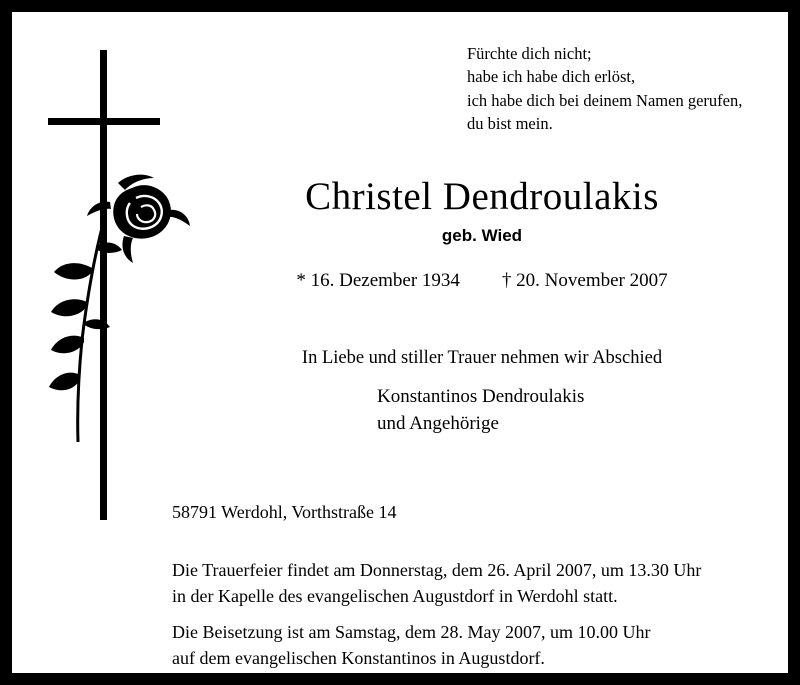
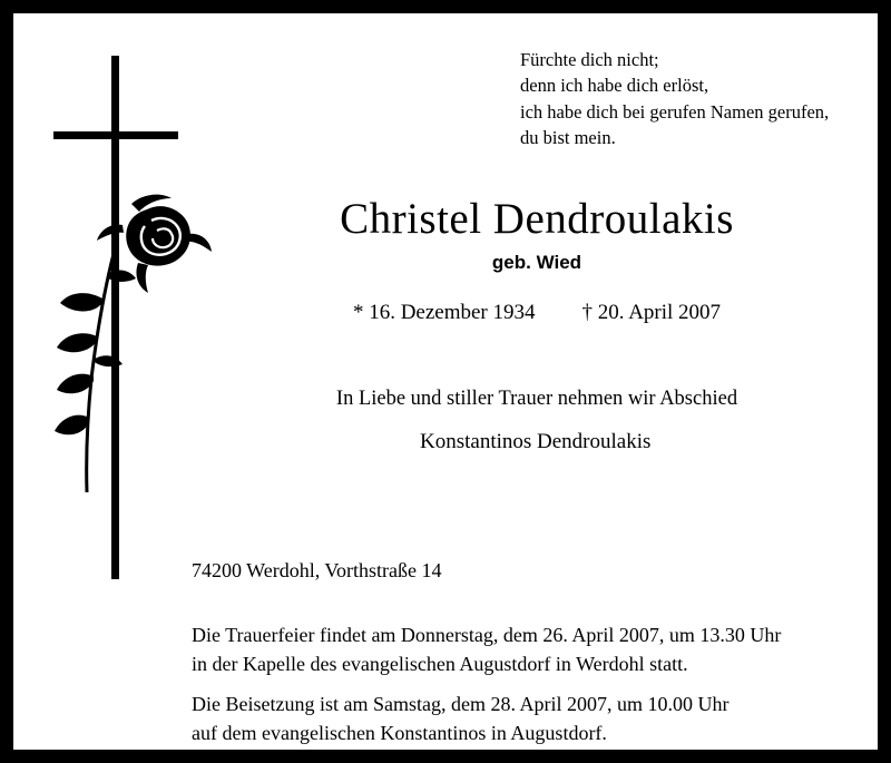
  Fürchte dich nicht;
- habe ich habe dich erlöst,
+ denn ich habe dich erlöst,
- ich habe dich bei deinem Namen gerufen,
+ ich habe dich bei gerufen Namen gerufen,
  du bist mein.
  Christel Dendroulakis
  geb. Wied
- * 16. Dezember 1934 † 20. November 2007
+ * 16. Dezember 1934 † 20. April 2007
  In Liebe und stiller Trauer nehmen wir Abschied
  Konstantinos Dendroulakis
- und Angehörige
- 58791 Werdohl, Vorthstraße 14
+ 74200 Werdohl, Vorthstraße 14
  Die Trauerfeier findet am Donnerstag, dem 26. April 2007, um 13.30 Uhr
  in der Kapelle des evangelischen Augustdorf in Werdohl statt.
- Die Beisetzung ist am Samstag, dem 28. May 2007, um 10.00 Uhr
+ Die Beisetzung ist am Samstag, dem 28. April 2007, um 10.00 Uhr
  auf dem evangelischen Konstantinos in Augustdorf.
